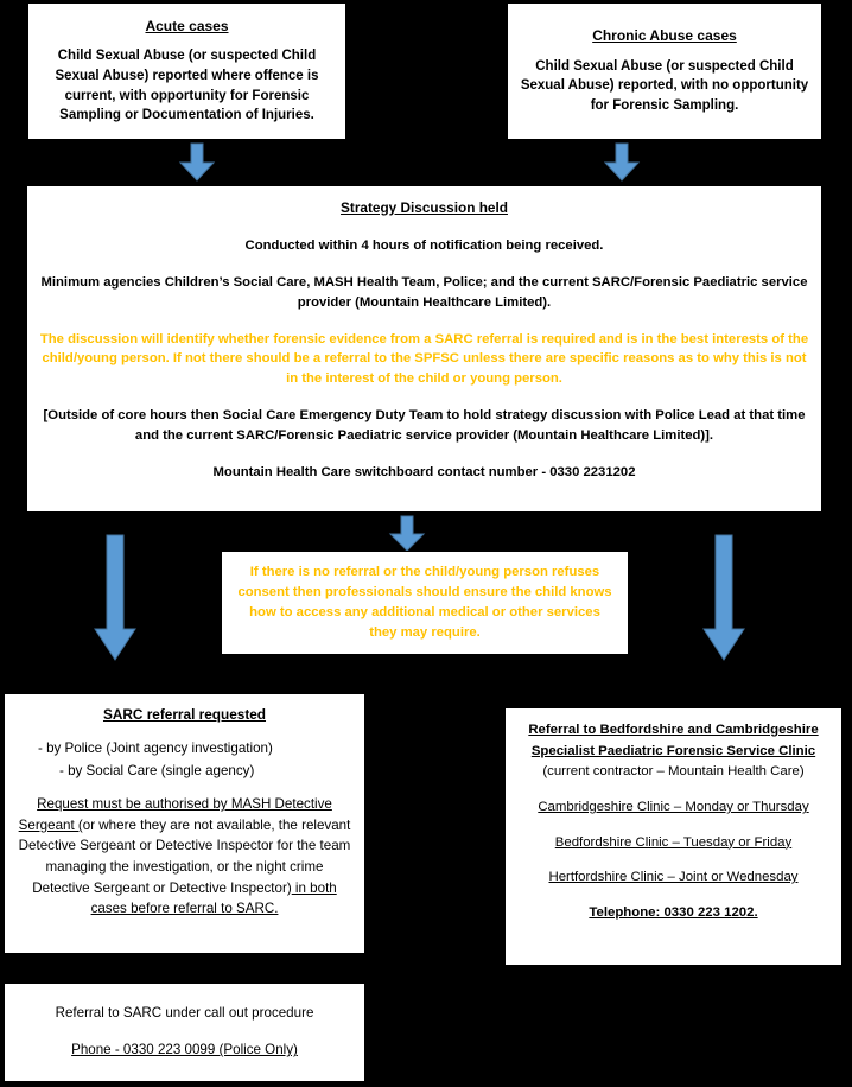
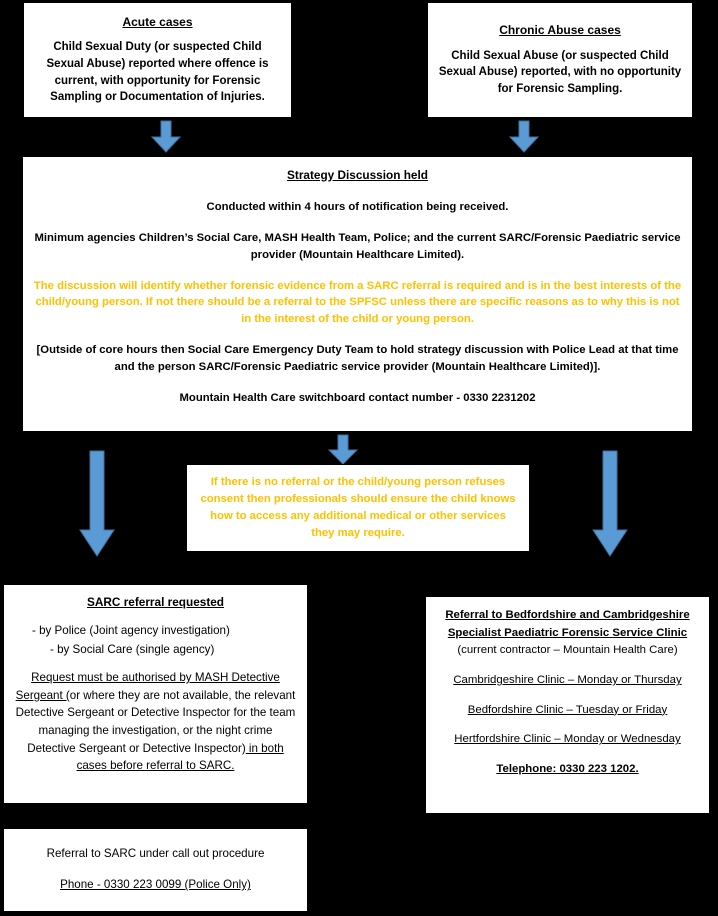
  Acute cases
- Child Sexual Abuse (or suspected Child Sexual Abuse) reported where offence is current, with opportunity for Forensic Sampling or Documentation of Injuries.
+ Child Sexual Duty (or suspected Child Sexual Abuse) reported where offence is current, with opportunity for Forensic Sampling or Documentation of Injuries.
  Chronic Abuse cases
  Child Sexual Abuse (or suspected Child Sexual Abuse) reported, with no opportunity for Forensic Sampling.
  Strategy Discussion held
  Conducted within 4 hours of notification being received.
  Minimum agencies Children’s Social Care, MASH Health Team, Police; and the current SARC/Forensic Paediatric service provider (Mountain Healthcare Limited).
  The discussion will identify whether forensic evidence from a SARC referral is required and is in the best interests of the child/young person. If not there should be a referral to the SPFSC unless there are specific reasons as to why this is not in the interest of the child or young person.
- [Outside of core hours then Social Care Emergency Duty Team to hold strategy discussion with Police Lead at that time and the current SARC/Forensic Paediatric service provider (Mountain Healthcare Limited)].
+ [Outside of core hours then Social Care Emergency Duty Team to hold strategy discussion with Police Lead at that time and the person SARC/Forensic Paediatric service provider (Mountain Healthcare Limited)].
  Mountain Health Care switchboard contact number - 0330 2231202
  If there is no referral or the child/young person refuses consent then professionals should ensure the child knows how to access any additional medical or other services they may require.
  SARC referral requested
  - by Police (Joint agency investigation)
  - by Social Care (single agency)
  Request must be authorised by MASH Detective Sergeant (or where they are not available, the relevant Detective Sergeant or Detective Inspector for the team managing the investigation, or the night crime Detective Sergeant or Detective Inspector) in both cases before referral to SARC.
  Referral to SARC under call out procedure
  Phone - 0330 223 0099 (Police Only)
  Referral to Bedfordshire and Cambridgeshire Specialist Paediatric Forensic Service Clinic (current contractor – Mountain Health Care)
  Cambridgeshire Clinic – Monday or Thursday
  Bedfordshire Clinic – Tuesday or Friday
- Hertfordshire Clinic – Joint or Wednesday
+ Hertfordshire Clinic – Monday or Wednesday
  Telephone: 0330 223 1202.
